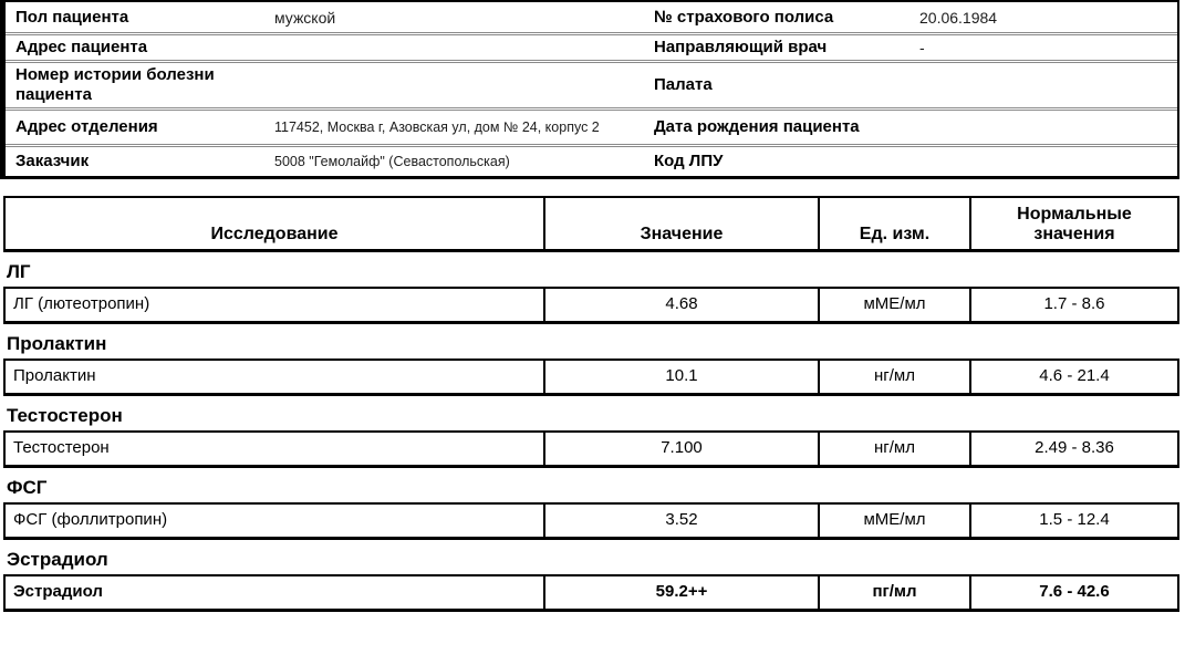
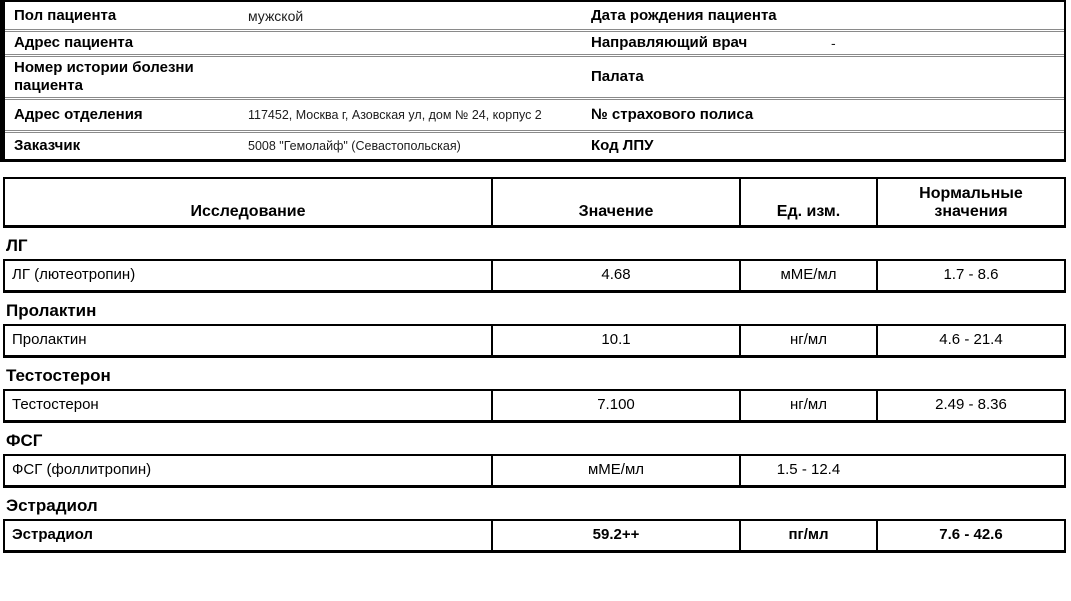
  Пол пациента
  мужской
- № страхового полиса
+ Дата рождения пациента
- 20.06.1984
  Адрес пациента
  Направляющий врач
  -
  Номер истории болезни пациента
  Палата
  Адрес отделения
  117452, Москва г, Азовская ул, дом № 24, корпус 2
- Дата рождения пациента
+ № страхового полиса
  Заказчик
  5008 "Гемолайф" (Севастопольская)
  Код ЛПУ
  Исследование
  Значение
  Ед. изм.
  Нормальные значения
  ЛГ
  ЛГ (лютеотропин)
  4.68
  мМЕ/мл
  1.7 - 8.6
  Пролактин
  Пролактин
  10.1
  нг/мл
  4.6 - 21.4
  Тестостерон
  Тестостерон
  7.100
  нг/мл
  2.49 - 8.36
  ФСГ
  ФСГ (фоллитропин)
- 3.52
  мМЕ/мл
  1.5 - 12.4
  Эстрадиол
  Эстрадиол
  59.2++
  пг/мл
  7.6 - 42.6
